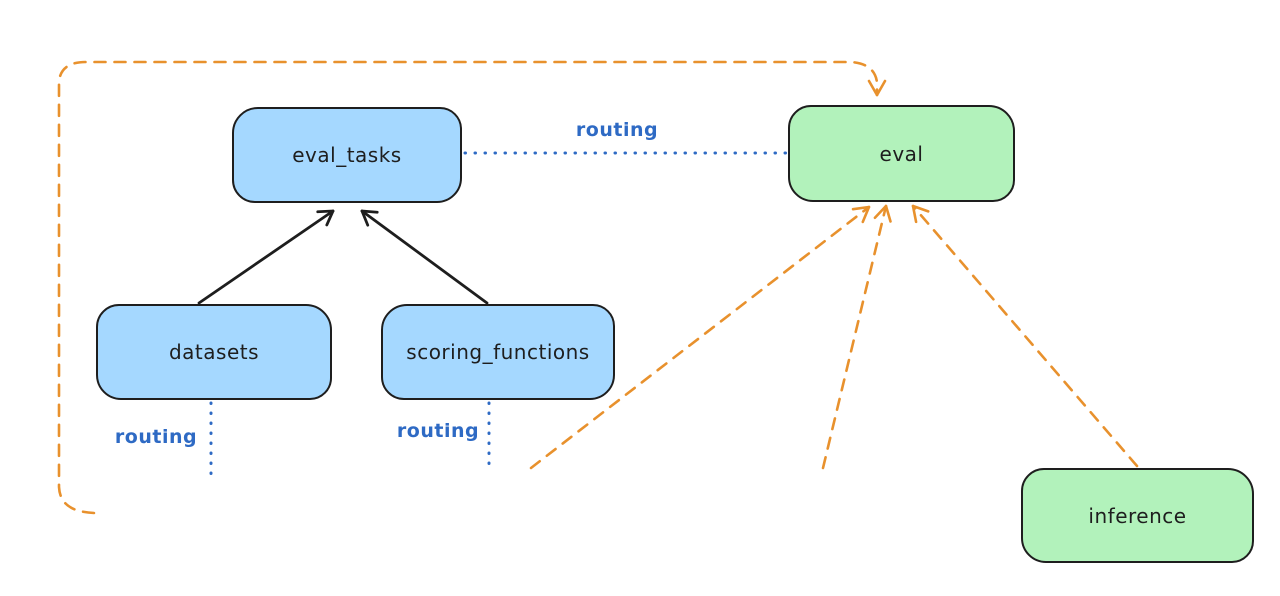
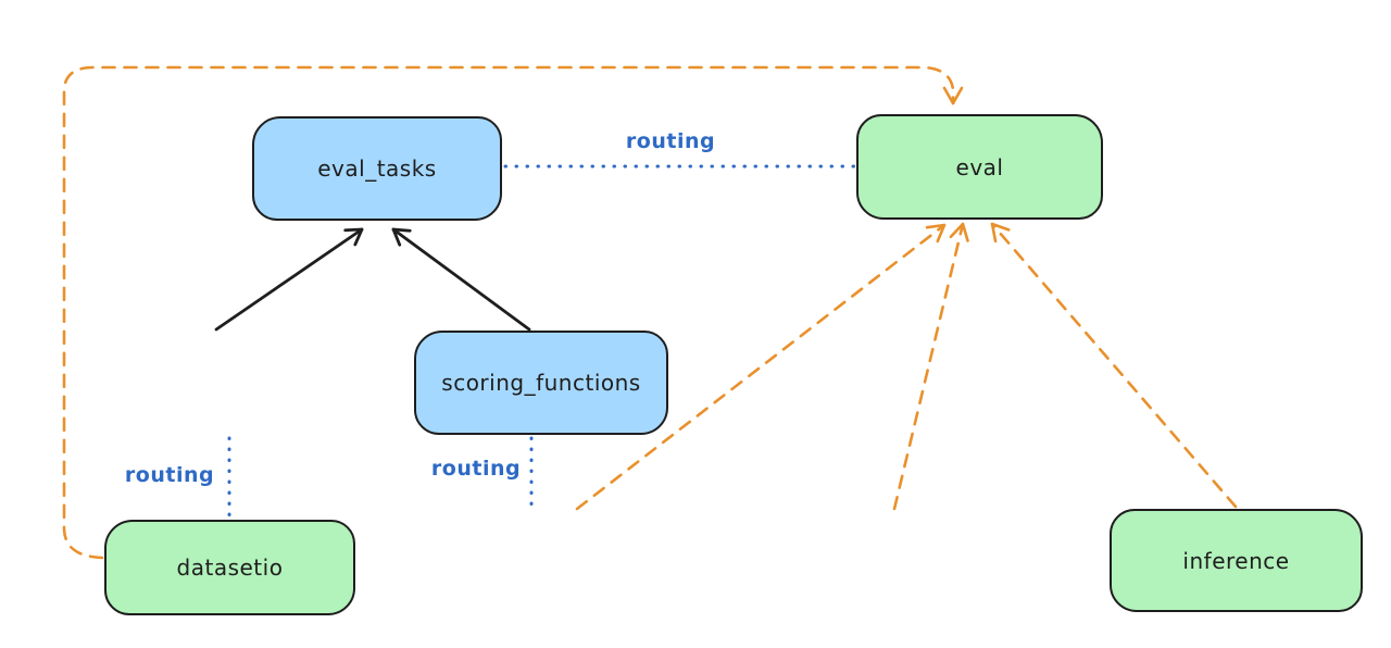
  eval_tasks
  eval
- datasets
  scoring_functions
+ datasetio
  inference
  routing
  routing
  routing
